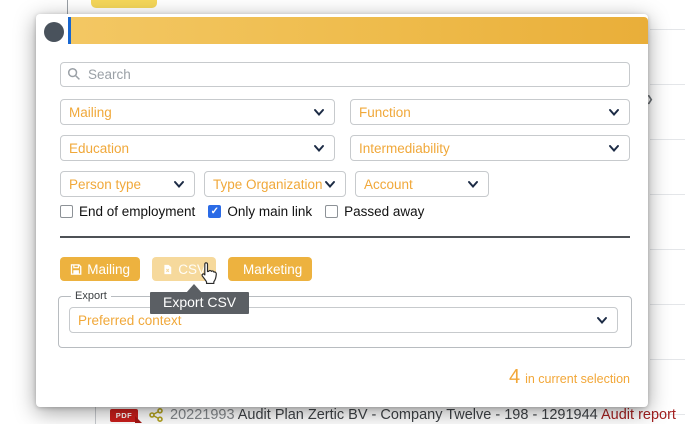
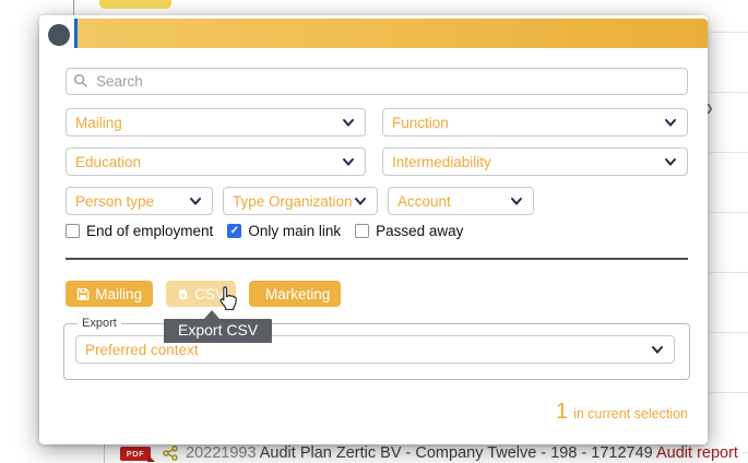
  ❯
  PDF
- 20221993 Audit Plan Zertic BV - Company Twelve - 198 - 1291944 Audit report
+ 20221993 Audit Plan Zertic BV - Company Twelve - 198 - 1712749 Audit report
  Search
  Mailing
  Function
  Education
  Intermediability
  Person type
  Type Organization
  Account
  End of employment
  Only main link
  Passed away
  Mailing
  CSV
  Marketing
  Export CSV
  Export
  Preferred context
- 4
+ 1
  in current selection
